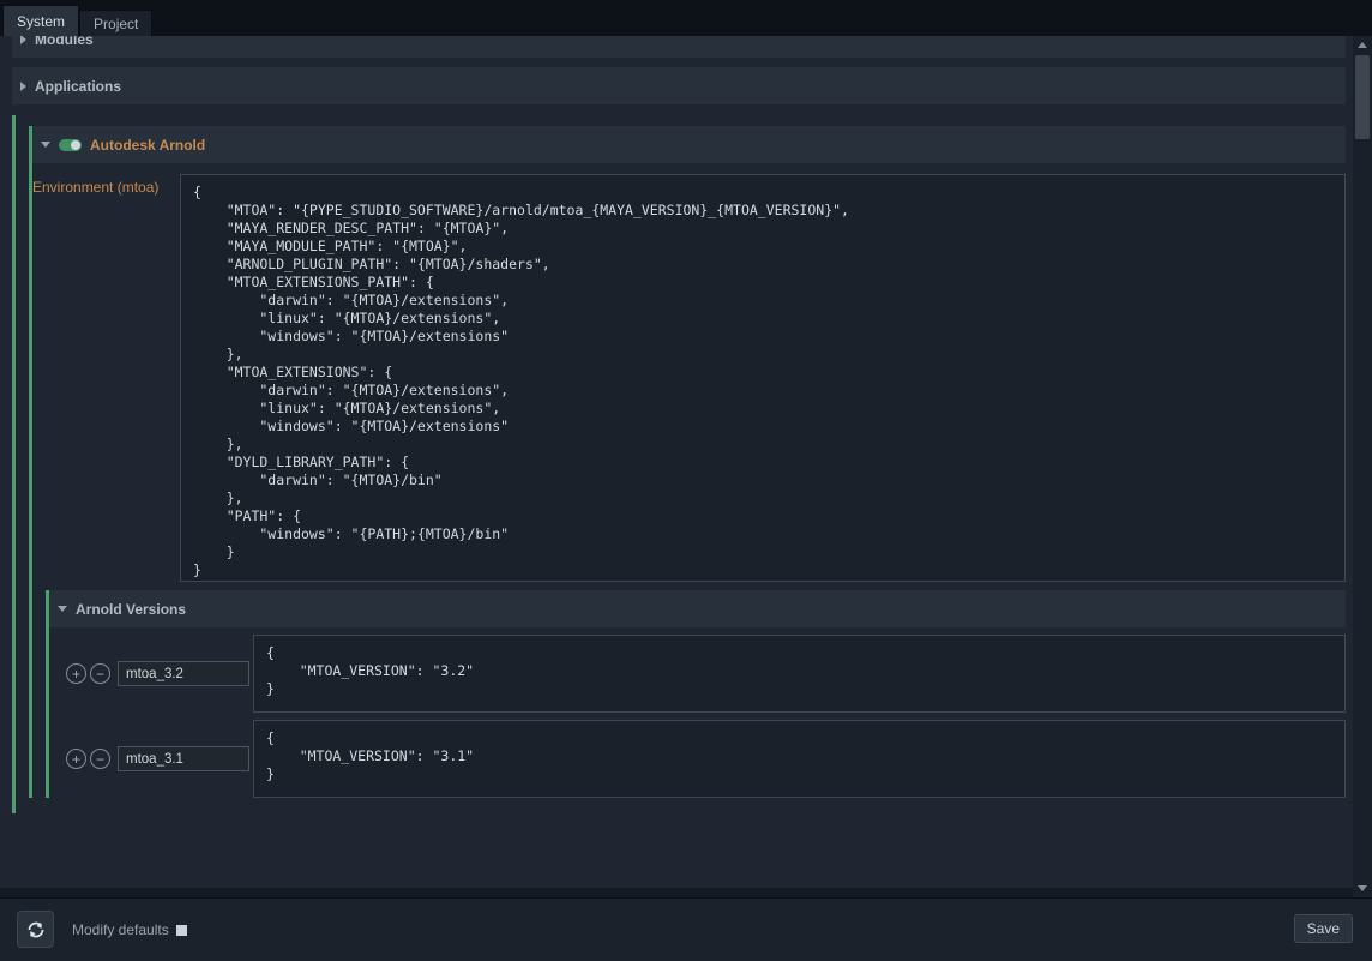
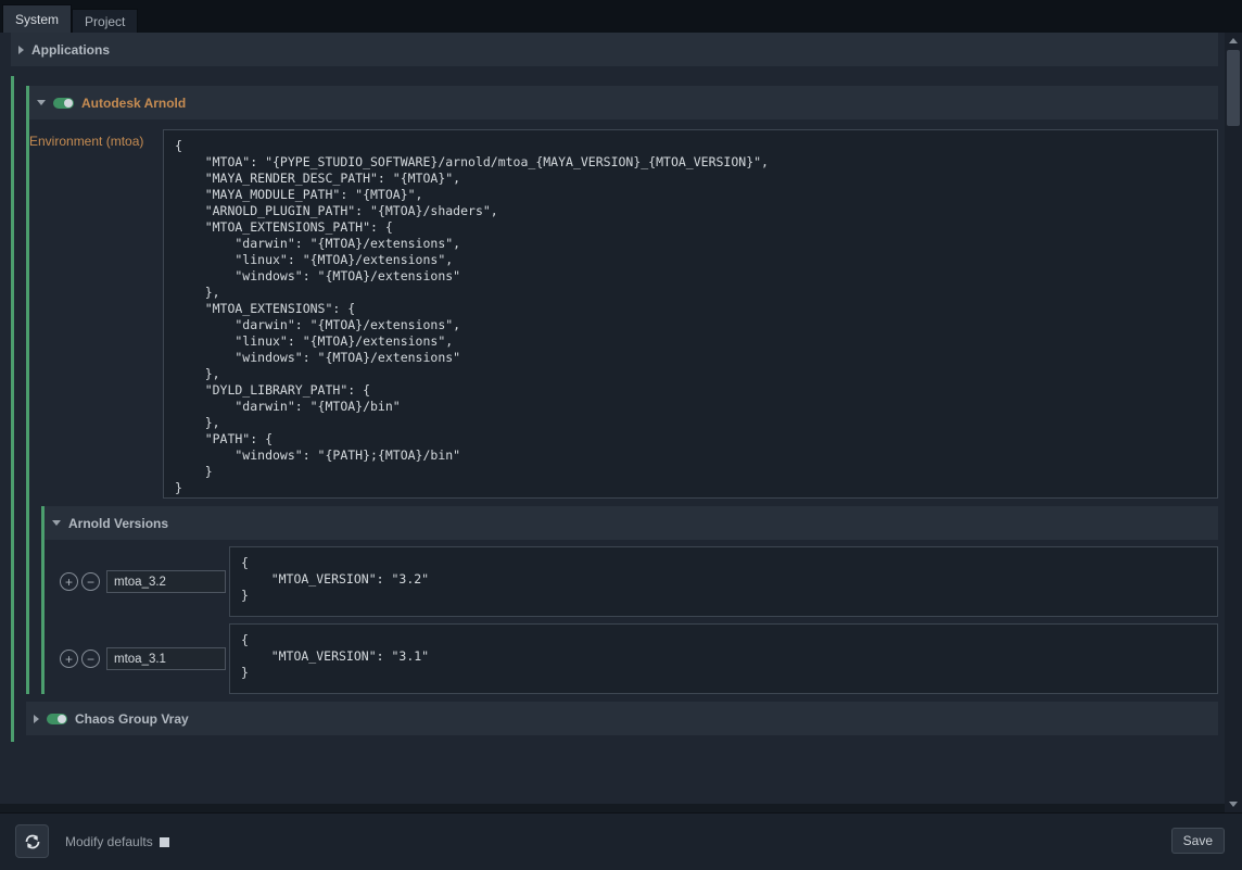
  System
  Project
- Modules
  Applications
  Autodesk Arnold
  Environment (mtoa)
  {
  "MTOA": "{PYPE_STUDIO_SOFTWARE}/arnold/mtoa_{MAYA_VERSION}_{MTOA_VERSION}",
  "MAYA_RENDER_DESC_PATH": "{MTOA}",
  "MAYA_MODULE_PATH": "{MTOA}",
  "ARNOLD_PLUGIN_PATH": "{MTOA}/shaders",
  "MTOA_EXTENSIONS_PATH": {
  "darwin": "{MTOA}/extensions",
  "linux": "{MTOA}/extensions",
  "windows": "{MTOA}/extensions"
  },
  "MTOA_EXTENSIONS": {
  "darwin": "{MTOA}/extensions",
  "linux": "{MTOA}/extensions",
  "windows": "{MTOA}/extensions"
  },
  "DYLD_LIBRARY_PATH": {
  "darwin": "{MTOA}/bin"
  },
  "PATH": {
  "windows": "{PATH};{MTOA}/bin"
  }
  Arnold Versions
  +
  −
  mtoa_3.2
  {
  "MTOA_VERSION": "3.2"
  }
  +
  −
  mtoa_3.1
  {
  "MTOA_VERSION": "3.1"
  }
+ Chaos Group Vray
  Modify defaults
  Save
